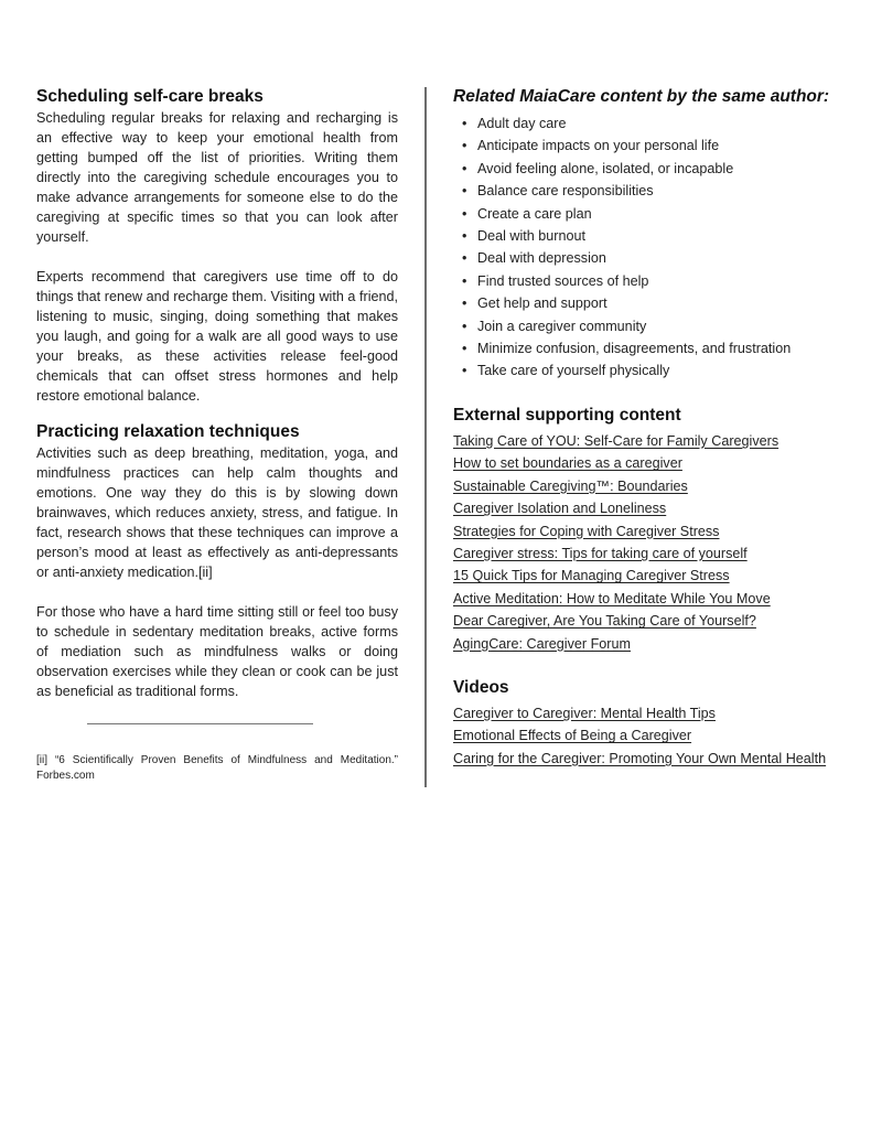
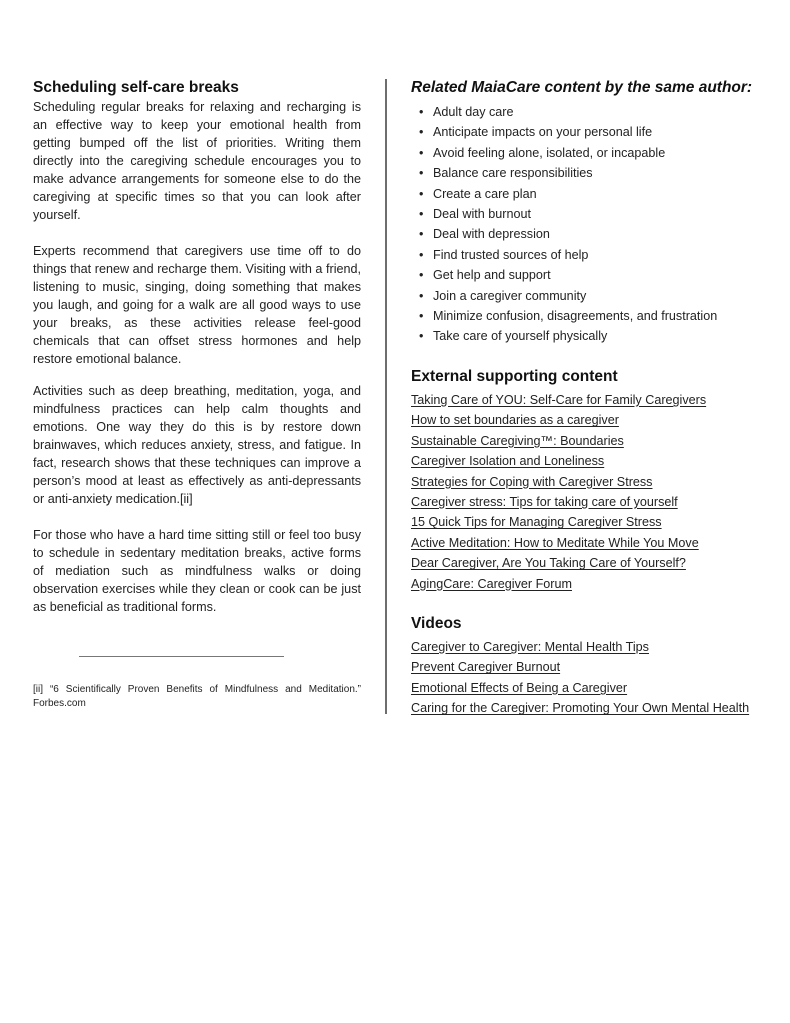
  Scheduling self-care breaks
  Scheduling regular breaks for relaxing and recharging is an effective way to keep your emotional health from getting bumped off the list of priorities. Writing them directly into the caregiving schedule encourages you to make advance arrangements for someone else to do the caregiving at specific times so that you can look after yourself.
  Experts recommend that caregivers use time off to do things that renew and recharge them. Visiting with a friend, listening to music, singing, doing something that makes you laugh, and going for a walk are all good ways to use your breaks, as these activities release feel-good chemicals that can offset stress hormones and help restore emotional balance.
- Practicing relaxation techniques
- Activities such as deep breathing, meditation, yoga, and mindfulness practices can help calm thoughts and emotions. One way they do this is by slowing down brainwaves, which reduces anxiety, stress, and fatigue. In fact, research shows that these techniques can improve a person’s mood at least as effectively as anti-depressants or anti-anxiety medication.[ii]
+ Activities such as deep breathing, meditation, yoga, and mindfulness practices can help calm thoughts and emotions. One way they do this is by restore down brainwaves, which reduces anxiety, stress, and fatigue. In fact, research shows that these techniques can improve a person’s mood at least as effectively as anti-depressants or anti-anxiety medication.[ii]
  For those who have a hard time sitting still or feel too busy to schedule in sedentary meditation breaks, active forms of mediation such as mindfulness walks or doing observation exercises while they clean or cook can be just as beneficial as traditional forms.
  [ii] “6 Scientifically Proven Benefits of Mindfulness and Meditation.” Forbes.com
  Related MaiaCare content by the same author:
  •
  Adult day care
  •
  Anticipate impacts on your personal life
  •
  Avoid feeling alone, isolated, or incapable
  •
  Balance care responsibilities
  •
  Create a care plan
  •
  Deal with burnout
  •
  Deal with depression
  •
  Find trusted sources of help
  •
  Get help and support
  •
  Join a caregiver community
  •
  Minimize confusion, disagreements, and frustration
  •
  Take care of yourself physically
  External supporting content
  Taking Care of YOU: Self-Care for Family Caregivers
  How to set boundaries as a caregiver
  Sustainable Caregiving™: Boundaries
  Caregiver Isolation and Loneliness
  Strategies for Coping with Caregiver Stress
  Caregiver stress: Tips for taking care of yourself
  15 Quick Tips for Managing Caregiver Stress
  Active Meditation: How to Meditate While You Move
  Dear Caregiver, Are You Taking Care of Yourself?
  AgingCare: Caregiver Forum
  Videos
  Caregiver to Caregiver: Mental Health Tips
+ Prevent Caregiver Burnout
  Emotional Effects of Being a Caregiver
  Caring for the Caregiver: Promoting Your Own Mental Health
